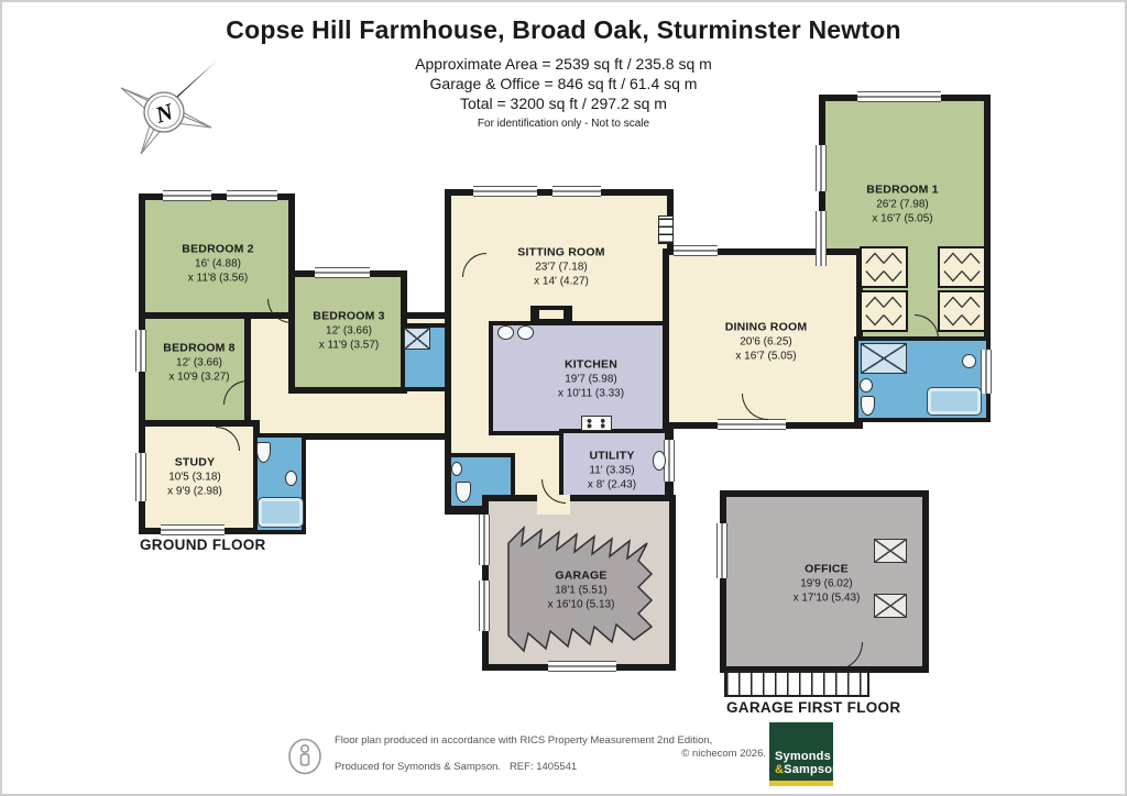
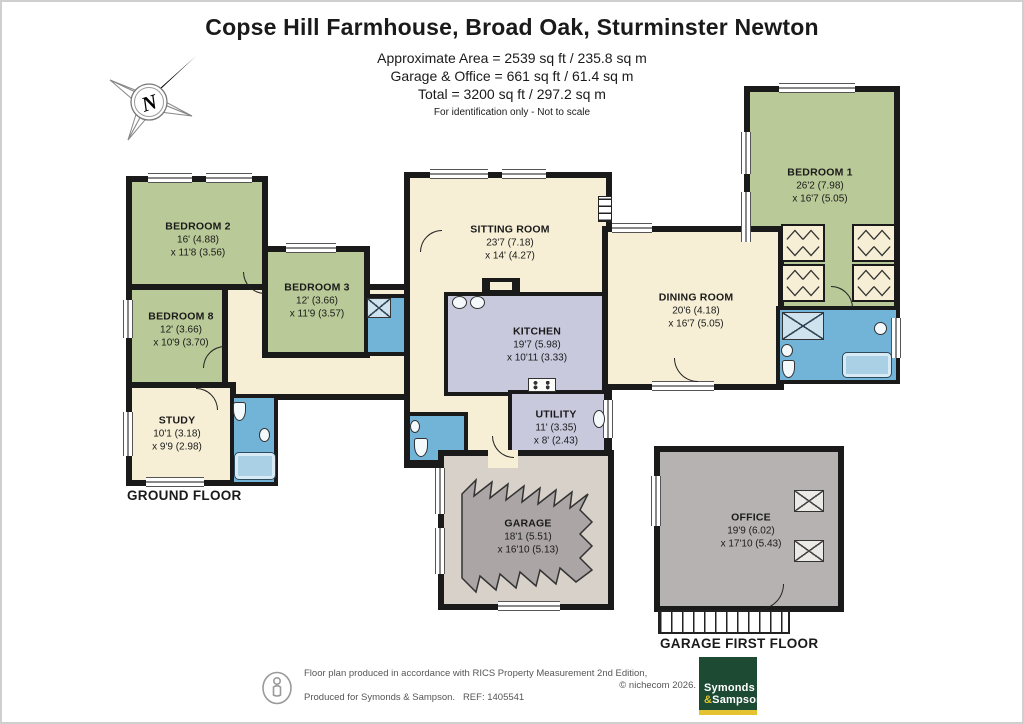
  Copse Hill Farmhouse, Broad Oak, Sturminster Newton
  Approximate Area = 2539 sq ft / 235.8 sq m
- Garage & Office = 846 sq ft / 61.4 sq m
+ Garage & Office = 661 sq ft / 61.4 sq m
  Total = 3200 sq ft / 297.2 sq m
  For identification only - Not to scale
  BEDROOM 2
  16' (4.88)
  x 11'8 (3.56)
  BEDROOM 8
  12' (3.66)
- x 10'9 (3.27)
+ x 10'9 (3.70)
  BEDROOM 3
  12' (3.66)
  x 11'9 (3.57)
  STUDY
- 10'5 (3.18)
+ 10'1 (3.18)
  x 9'9 (2.98)
  SITTING ROOM
  23'7 (7.18)
  x 14' (4.27)
  KITCHEN
  19'7 (5.98)
  x 10'11 (3.33)
  UTILITY
  11' (3.35)
  x 8' (2.43)
  DINING ROOM
- 20'6 (6.25)
+ 20'6 (4.18)
  x 16'7 (5.05)
  BEDROOM 1
  26'2 (7.98)
  x 16'7 (5.05)
  GARAGE
  18'1 (5.51)
  x 16'10 (5.13)
  OFFICE
  19'9 (6.02)
  x 17'10 (5.43)
  GROUND FLOOR
  GARAGE FIRST FLOOR
  Floor plan produced in accordance with RICS Property Measurement 2nd Edition,
  Produced for Symonds & Sampson. REF: 1405541
  © nichecom 2026.
  Symonds
  &Sampson
